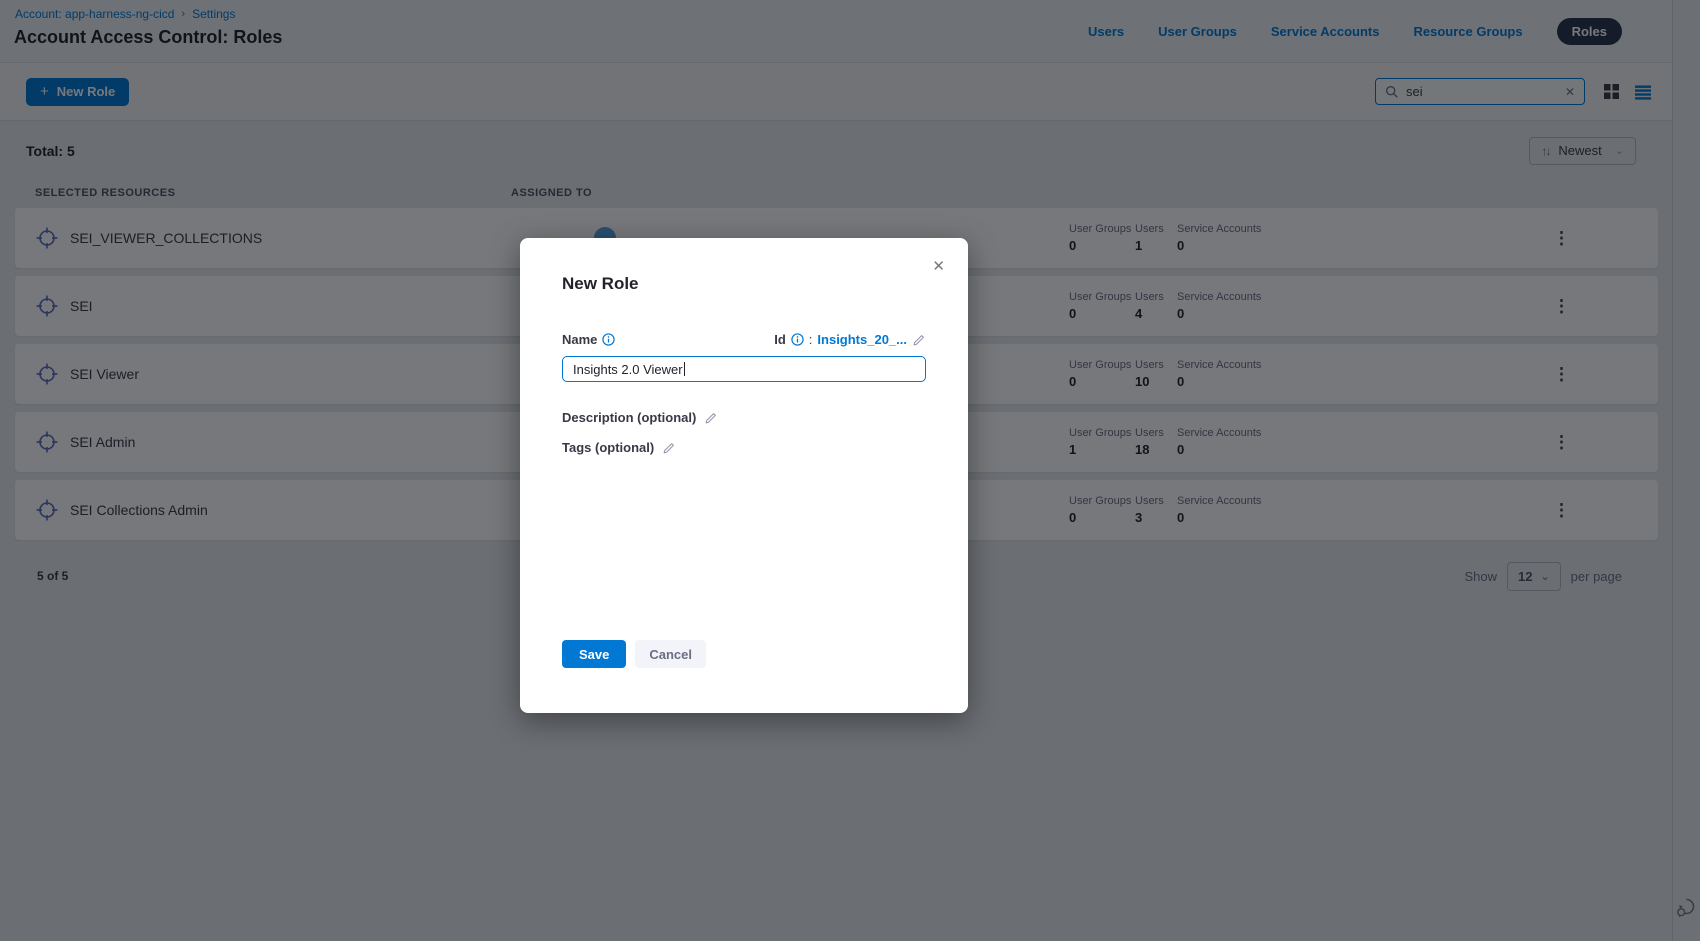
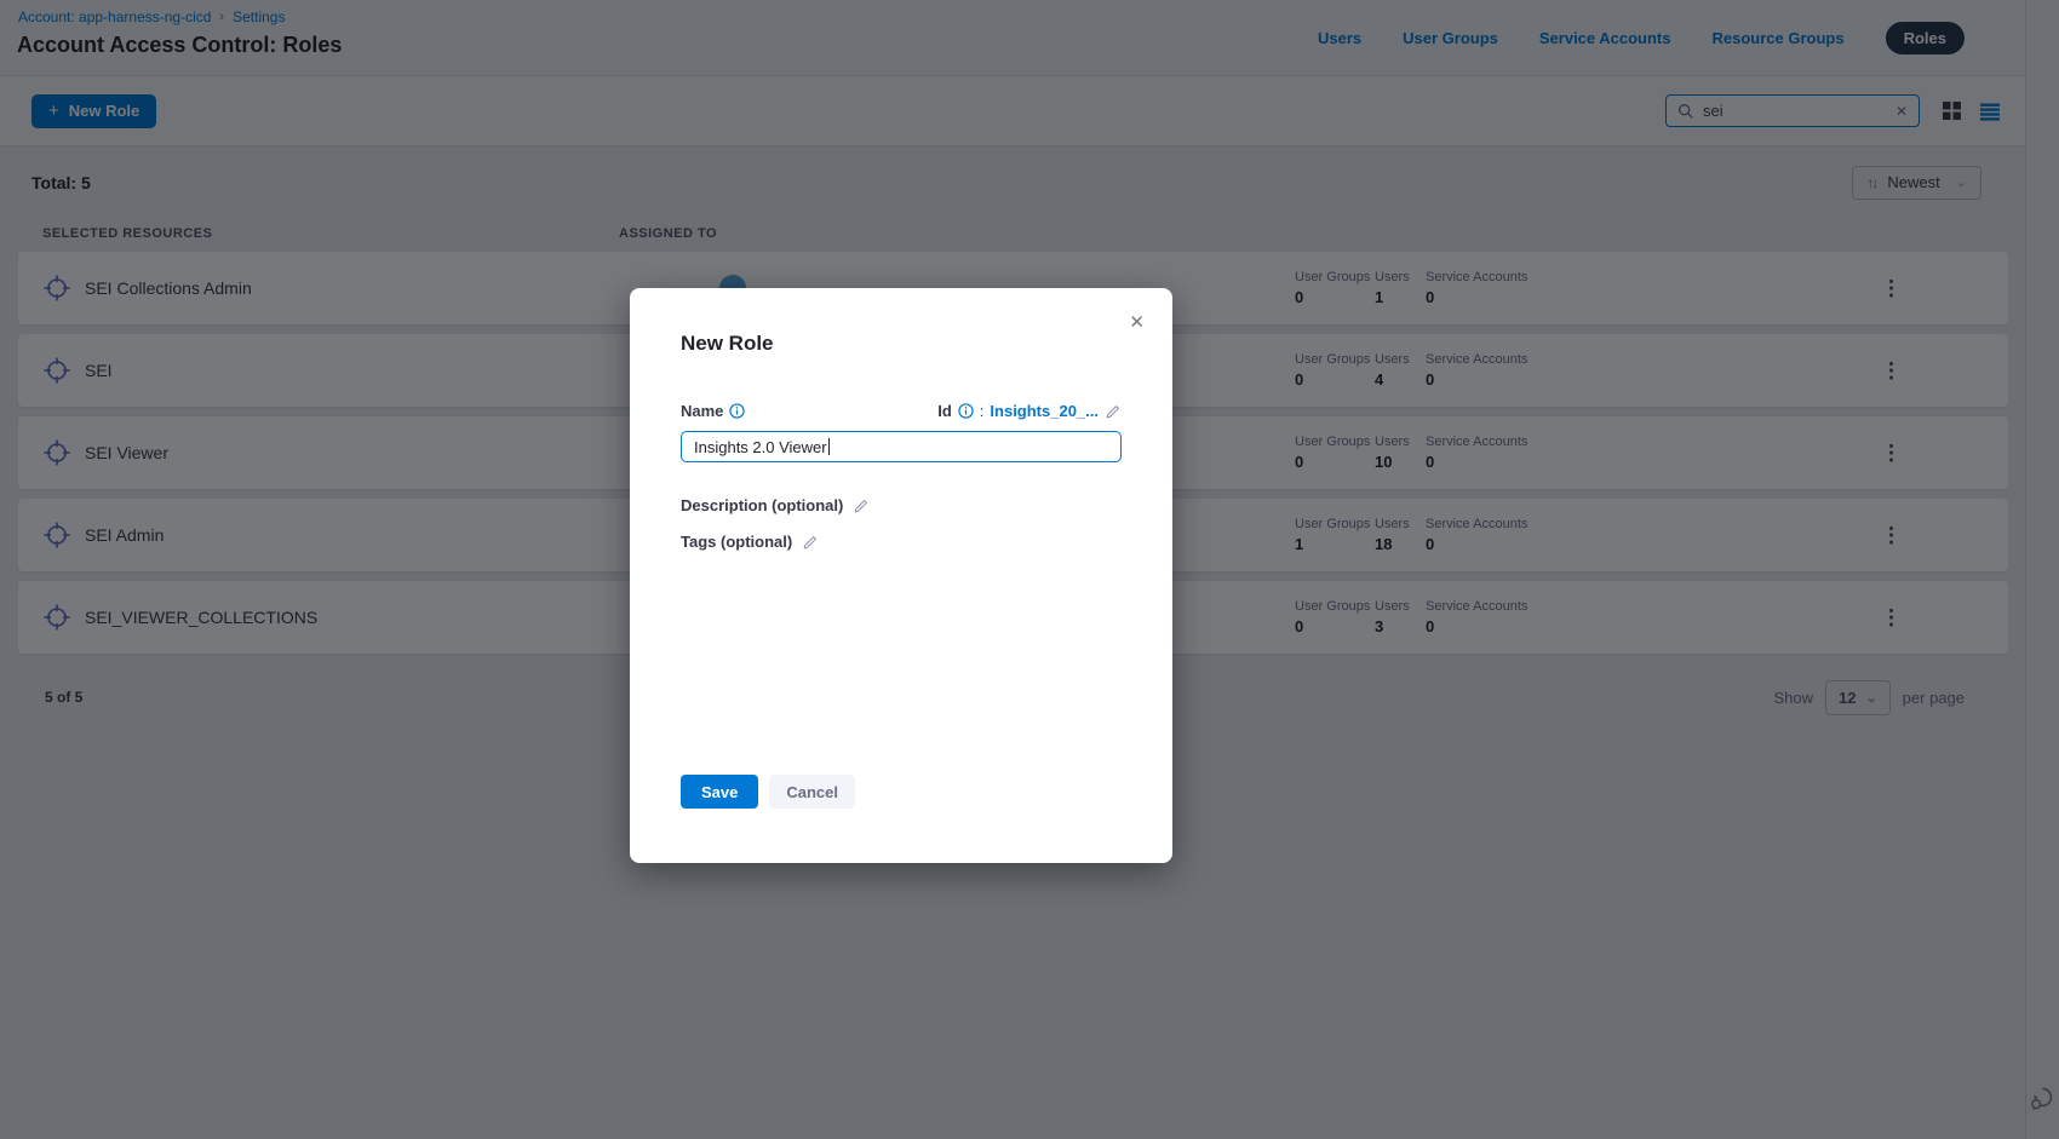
  Account: app-harness-ng-cicd
  ›
  Settings
  Account Access Control: Roles
  Users
  User Groups
  Service Accounts
  Resource Groups
  Roles
  +
  New Role
  sei
  ✕
  Total: 5
  ↑↓
  Newest
  ⌄
  SELECTED RESOURCES
  ASSIGNED TO
- SEI_VIEWER_COLLECTIONS
+ SEI Collections Admin
  User Groups
  0
  Users
  1
  Service Accounts
  0
  ⋮
  SEI
  User Groups
  0
  Users
  4
  Service Accounts
  0
  ⋮
  SEI Viewer
  User Groups
  0
  Users
  10
  Service Accounts
  0
  ⋮
  SEI Admin
  User Groups
  1
  Users
  18
  Service Accounts
  0
  ⋮
- SEI Collections Admin
+ SEI_VIEWER_COLLECTIONS
  User Groups
  0
  Users
  3
  Service Accounts
  0
  ⋮
  5 of 5
  Show
  12
  ⌄
  per page
  ✕
  New Role
  Name
  Id
  :
  Insights_20_...
  Insights 2.0 Viewer
  Description (optional)
  Tags (optional)
  Save
  Cancel
